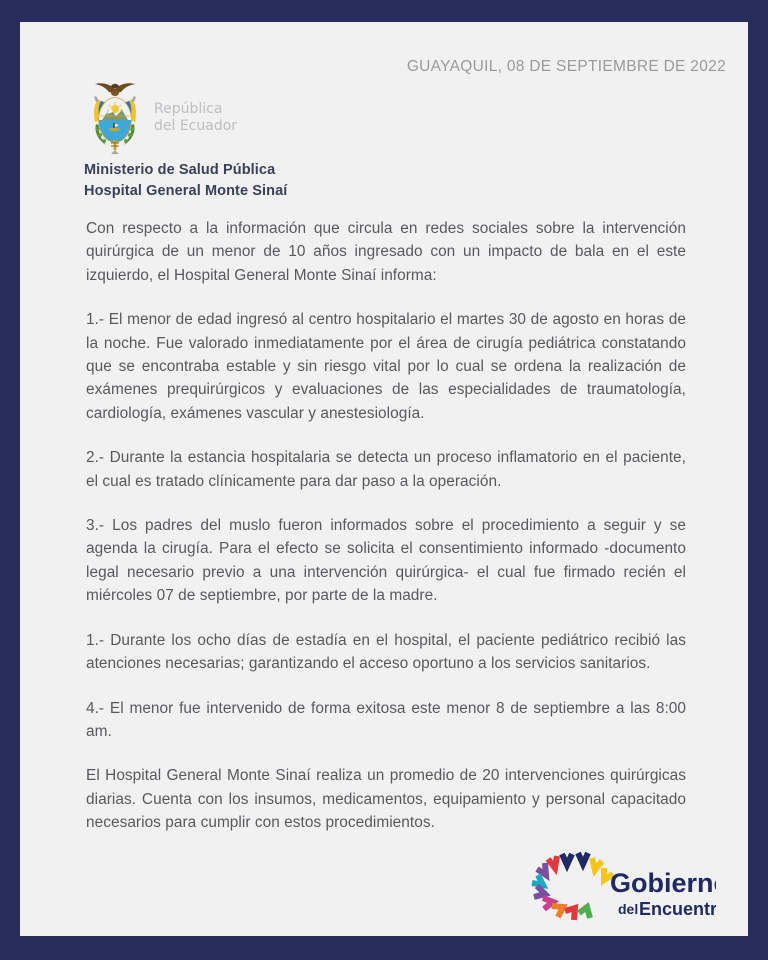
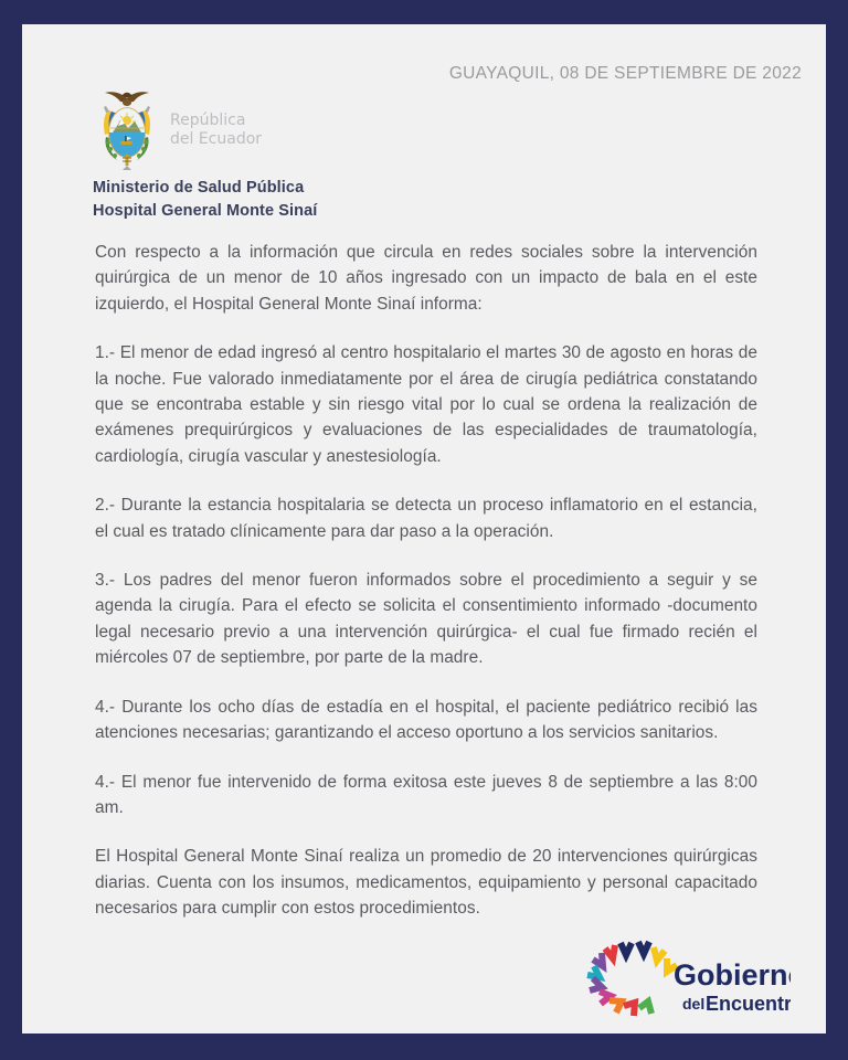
  GUAYAQUIL, 08 DE SEPTIEMBRE DE 2022
  República
  del Ecuador
  Ministerio de Salud Pública
  Hospital General Monte Sinaí
  Con respecto a la información que circula en redes sociales sobre la intervención quirúrgica de un menor de 10 años ingresado con un impacto de bala en el este izquierdo, el Hospital General Monte Sinaí informa:
- 1.- El menor de edad ingresó al centro hospitalario el martes 30 de agosto en horas de la noche. Fue valorado inmediatamente por el área de cirugía pediátrica constatando que se encontraba estable y sin riesgo vital por lo cual se ordena la realización de exámenes prequirúrgicos y evaluaciones de las especialidades de traumatología, cardiología, exámenes vascular y anestesiología.
+ 1.- El menor de edad ingresó al centro hospitalario el martes 30 de agosto en horas de la noche. Fue valorado inmediatamente por el área de cirugía pediátrica constatando que se encontraba estable y sin riesgo vital por lo cual se ordena la realización de exámenes prequirúrgicos y evaluaciones de las especialidades de traumatología, cardiología, cirugía vascular y anestesiología.
- 2.- Durante la estancia hospitalaria se detecta un proceso inflamatorio en el paciente, el cual es tratado clínicamente para dar paso a la operación.
+ 2.- Durante la estancia hospitalaria se detecta un proceso inflamatorio en el estancia, el cual es tratado clínicamente para dar paso a la operación.
- 3.- Los padres del muslo fueron informados sobre el procedimiento a seguir y se agenda la cirugía. Para el efecto se solicita el consentimiento informado -documento legal necesario previo a una intervención quirúrgica- el cual fue firmado recién el miércoles 07 de septiembre, por parte de la madre.
+ 3.- Los padres del menor fueron informados sobre el procedimiento a seguir y se agenda la cirugía. Para el efecto se solicita el consentimiento informado -documento legal necesario previo a una intervención quirúrgica- el cual fue firmado recién el miércoles 07 de septiembre, por parte de la madre.
- 1.- Durante los ocho días de estadía en el hospital, el paciente pediátrico recibió las atenciones necesarias; garantizando el acceso oportuno a los servicios sanitarios.
+ 4.- Durante los ocho días de estadía en el hospital, el paciente pediátrico recibió las atenciones necesarias; garantizando el acceso oportuno a los servicios sanitarios.
- 4.- El menor fue intervenido de forma exitosa este menor 8 de septiembre a las 8:00 am.
+ 4.- El menor fue intervenido de forma exitosa este jueves 8 de septiembre a las 8:00 am.
  El Hospital General Monte Sinaí realiza un promedio de 20 intervenciones quirúrgicas diarias. Cuenta con los insumos, medicamentos, equipamiento y personal capacitado necesarios para cumplir con estos procedimientos.
  Gobiern
  del
  Encuentr
